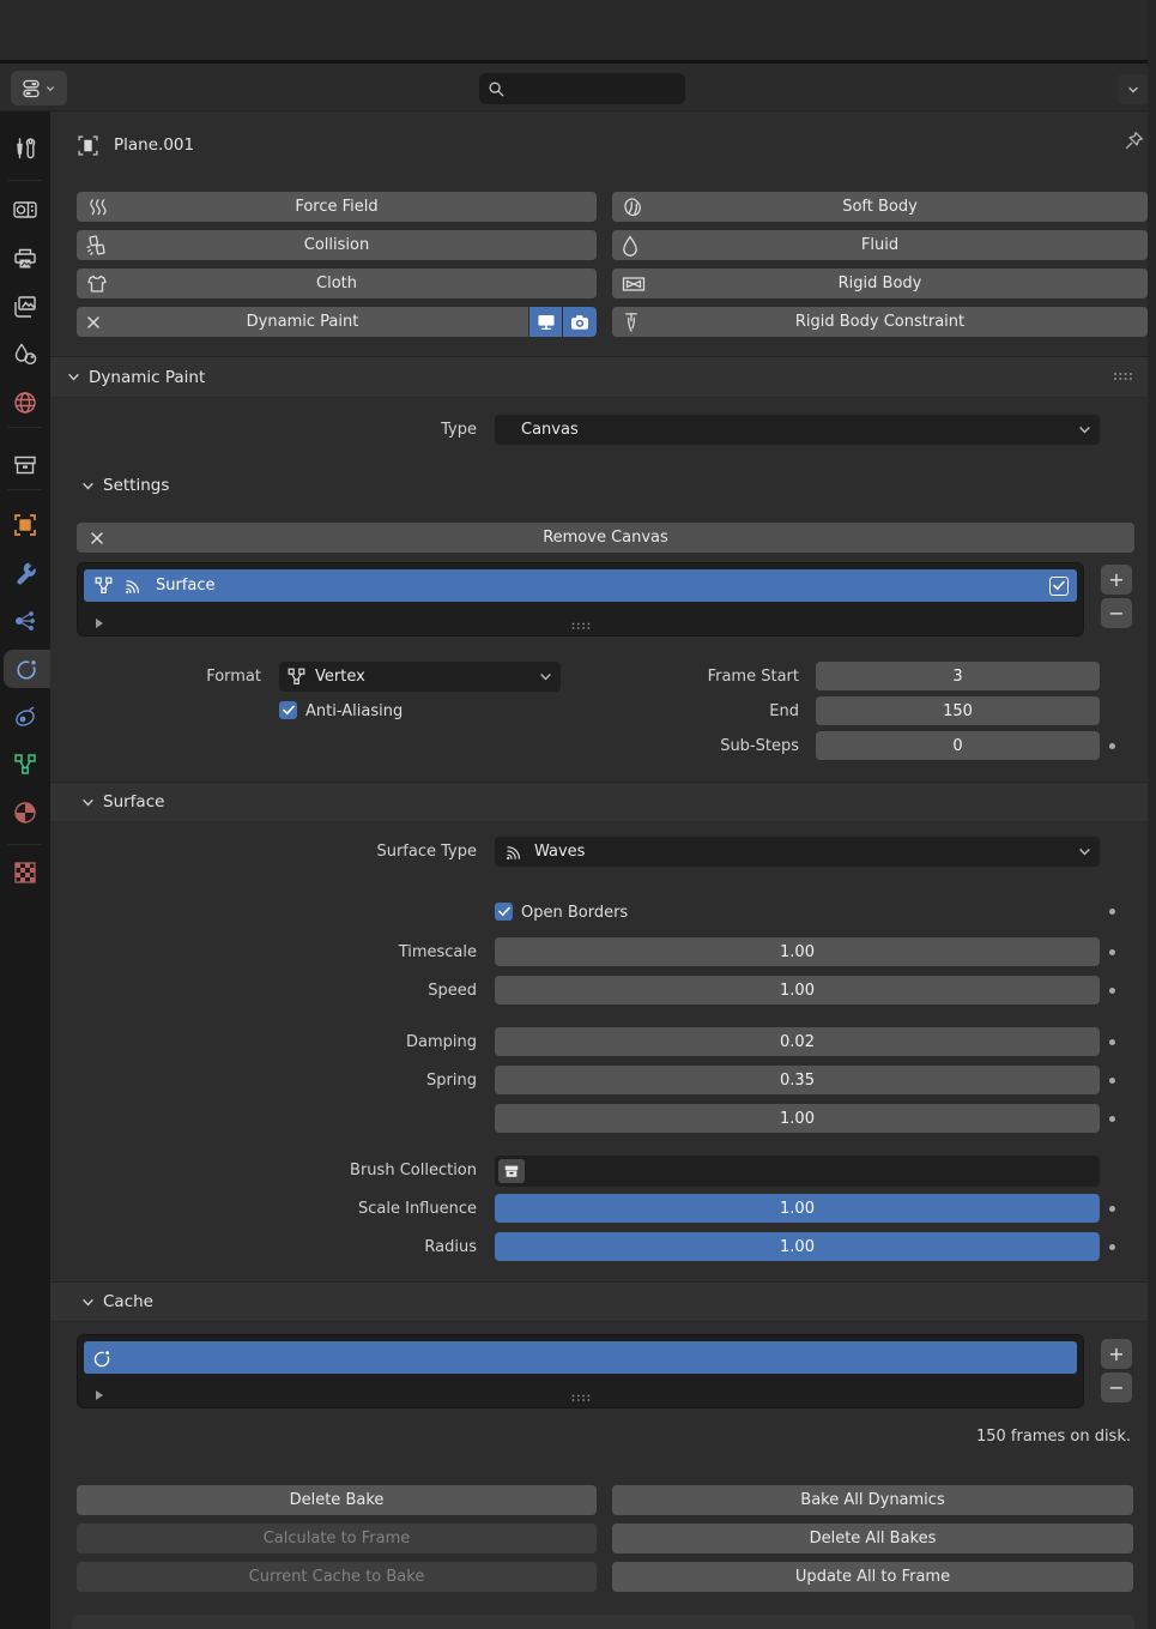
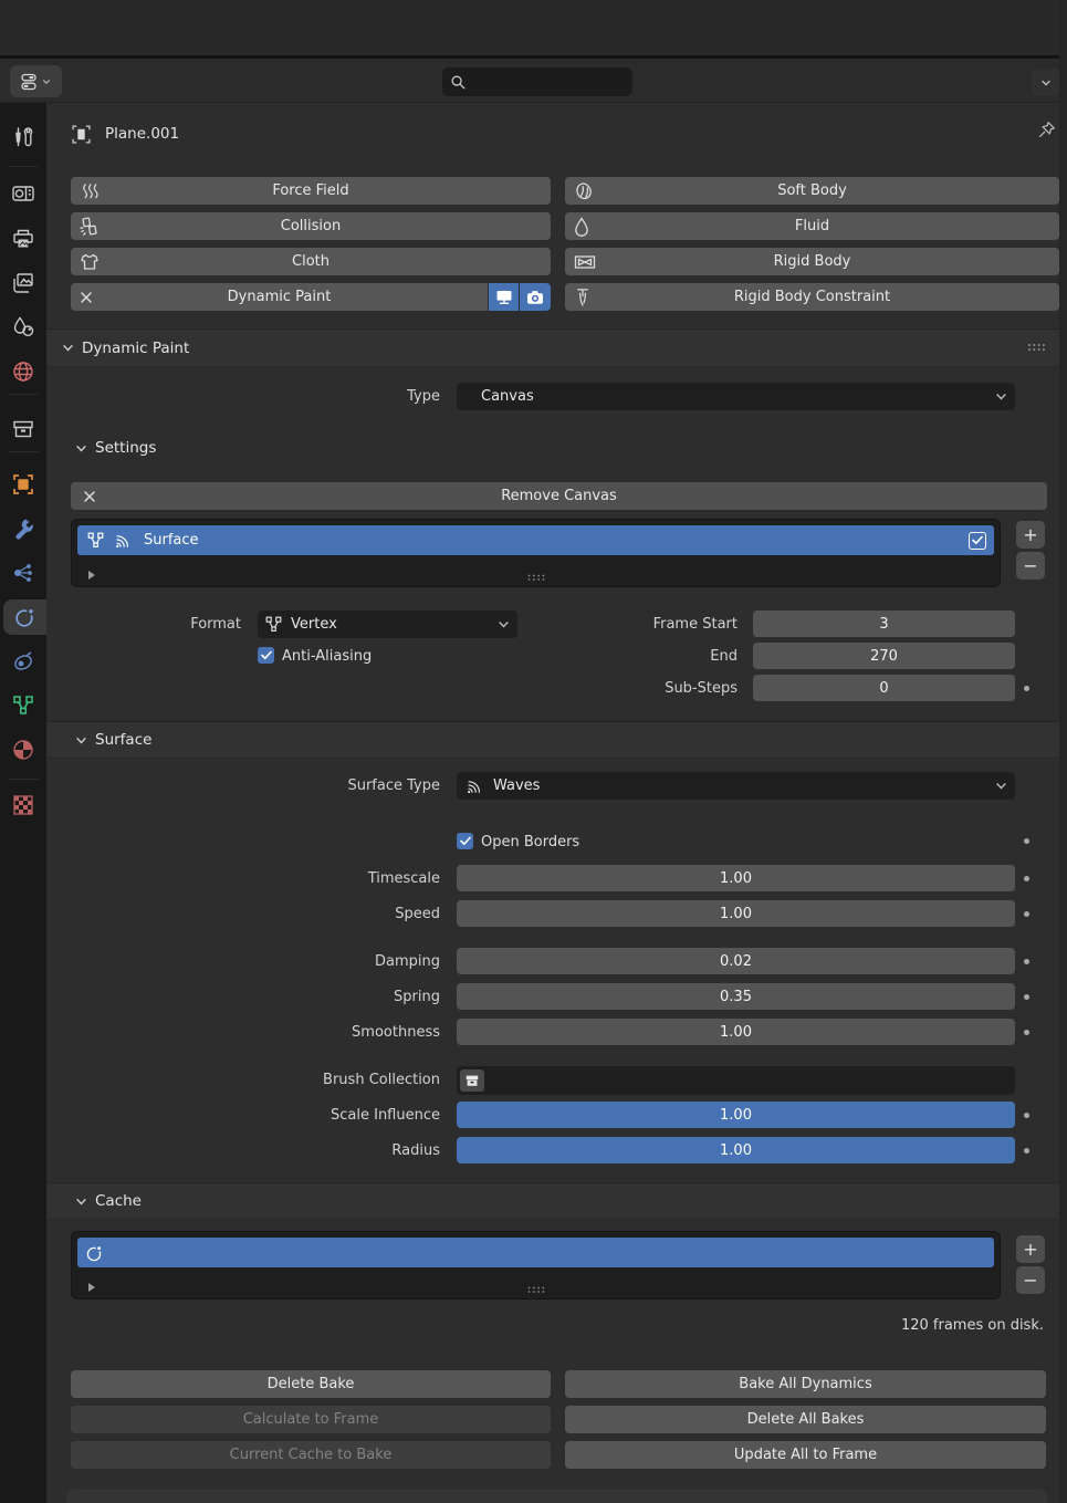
  Plane.001
  Force Field
  Soft Body
  Collision
  Fluid
  Cloth
  Rigid Body
  Dynamic Paint
  Rigid Body Constraint
  Dynamic Paint
  Type
  Canvas
  Settings
  Remove Canvas
  Surface
  +
  −
  Format
  Vertex
  Anti-Aliasing
  Frame Start
  3
  End
- 150
+ 270
  Sub-Steps
  0
  Surface
  Surface Type
  Waves
  Open Borders
  Timescale
  1.00
  Speed
  1.00
  Damping
  0.02
  Spring
  0.35
+ Smoothness
  1.00
  Brush Collection
  Scale Influence
  1.00
  Radius
  1.00
  Cache
  +
  −
- 150 frames on disk.
+ 120 frames on disk.
  Delete Bake
  Bake All Dynamics
  Calculate to Frame
  Delete All Bakes
  Current Cache to Bake
  Update All to Frame
